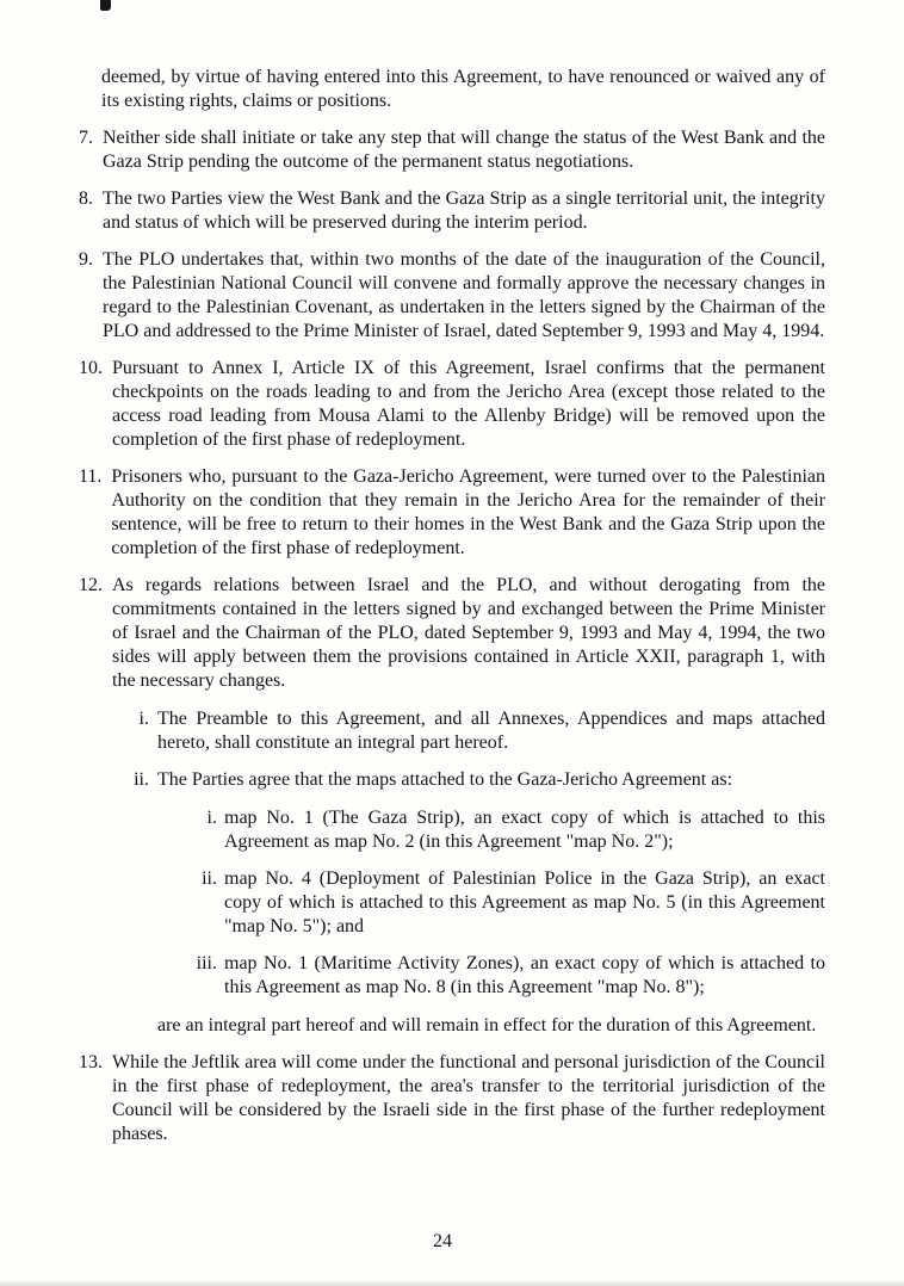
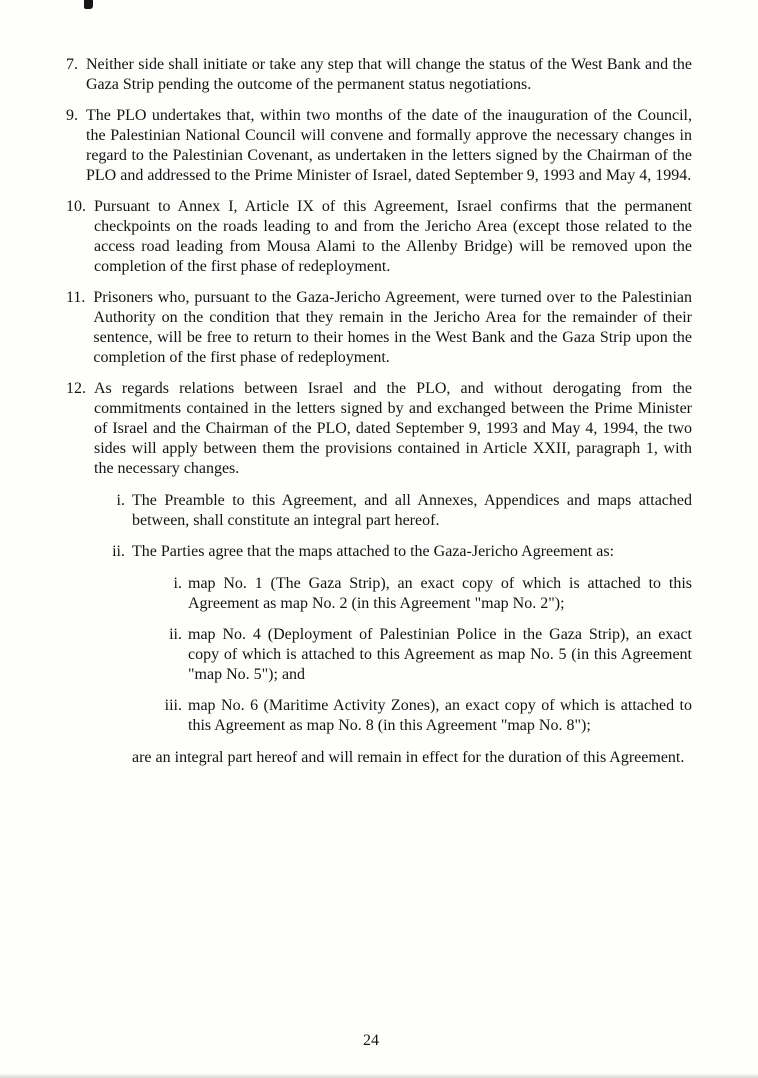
- deemed, by virtue of having entered into this Agreement, to have renounced or waived any of its existing rights, claims or positions.
  7.
  Neither side shall initiate or take any step that will change the status of the West Bank and the Gaza Strip pending the outcome of the permanent status negotiations.
- 8.
- The two Parties view the West Bank and the Gaza Strip as a single territorial unit, the integrity and status of which will be preserved during the interim period.
  9.
  The PLO undertakes that, within two months of the date of the inauguration of the Council, the Palestinian National Council will convene and formally approve the necessary changes in regard to the Palestinian Covenant, as undertaken in the letters signed by the Chairman of the PLO and addressed to the Prime Minister of Israel, dated September 9, 1993 and May 4, 1994.
  10.
  Pursuant to Annex I, Article IX of this Agreement, Israel confirms that the permanent checkpoints on the roads leading to and from the Jericho Area (except those related to the access road leading from Mousa Alami to the Allenby Bridge) will be removed upon the completion of the first phase of redeployment.
  11.
  Prisoners who, pursuant to the Gaza-Jericho Agreement, were turned over to the Palestinian Authority on the condition that they remain in the Jericho Area for the remainder of their sentence, will be free to return to their homes in the West Bank and the Gaza Strip upon the completion of the first phase of redeployment.
  12.
  As regards relations between Israel and the PLO, and without derogating from the commitments contained in the letters signed by and exchanged between the Prime Minister of Israel and the Chairman of the PLO, dated September 9, 1993 and May 4, 1994, the two sides will apply between them the provisions contained in Article XXII, paragraph 1, with the necessary changes.
  i.
- The Preamble to this Agreement, and all Annexes, Appendices and maps attached hereto, shall constitute an integral part hereof.
+ The Preamble to this Agreement, and all Annexes, Appendices and maps attached between, shall constitute an integral part hereof.
  ii.
  The Parties agree that the maps attached to the Gaza-Jericho Agreement as:
  i.
  map No. 1 (The Gaza Strip), an exact copy of which is attached to this Agreement as map No. 2 (in this Agreement "map No. 2");
  ii.
  map No. 4 (Deployment of Palestinian Police in the Gaza Strip), an exact copy of which is attached to this Agreement as map No. 5 (in this Agreement "map No. 5"); and
  iii.
- map No. 1 (Maritime Activity Zones), an exact copy of which is attached to this Agreement as map No. 8 (in this Agreement "map No. 8");
+ map No. 6 (Maritime Activity Zones), an exact copy of which is attached to this Agreement as map No. 8 (in this Agreement "map No. 8");
  are an integral part hereof and will remain in effect for the duration of this Agreement.
- 13.
- While the Jeftlik area will come under the functional and personal jurisdiction of the Council in the first phase of redeployment, the area's transfer to the territorial jurisdiction of the Council will be considered by the Israeli side in the first phase of the further redeployment phases.
  24
